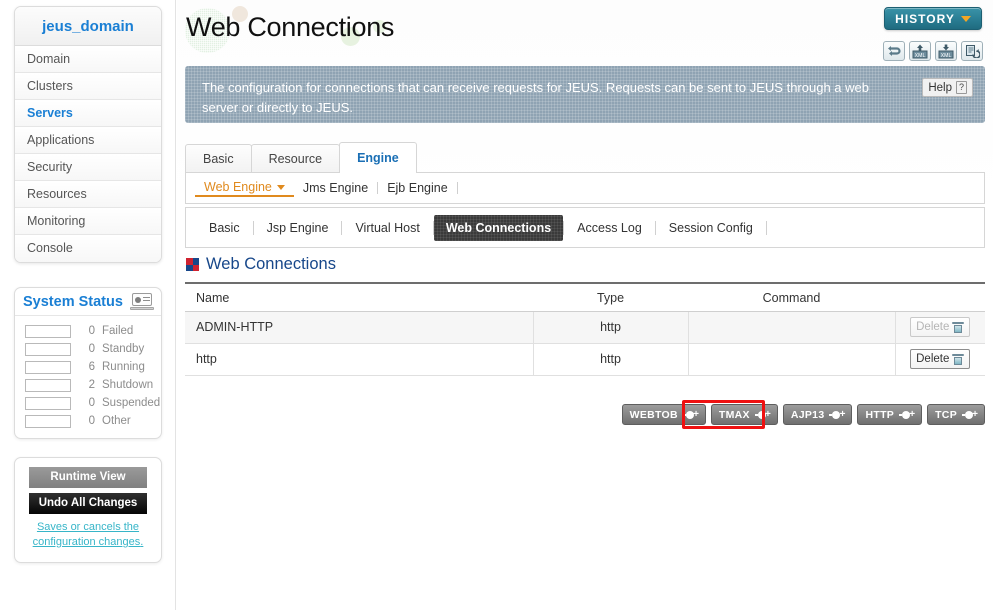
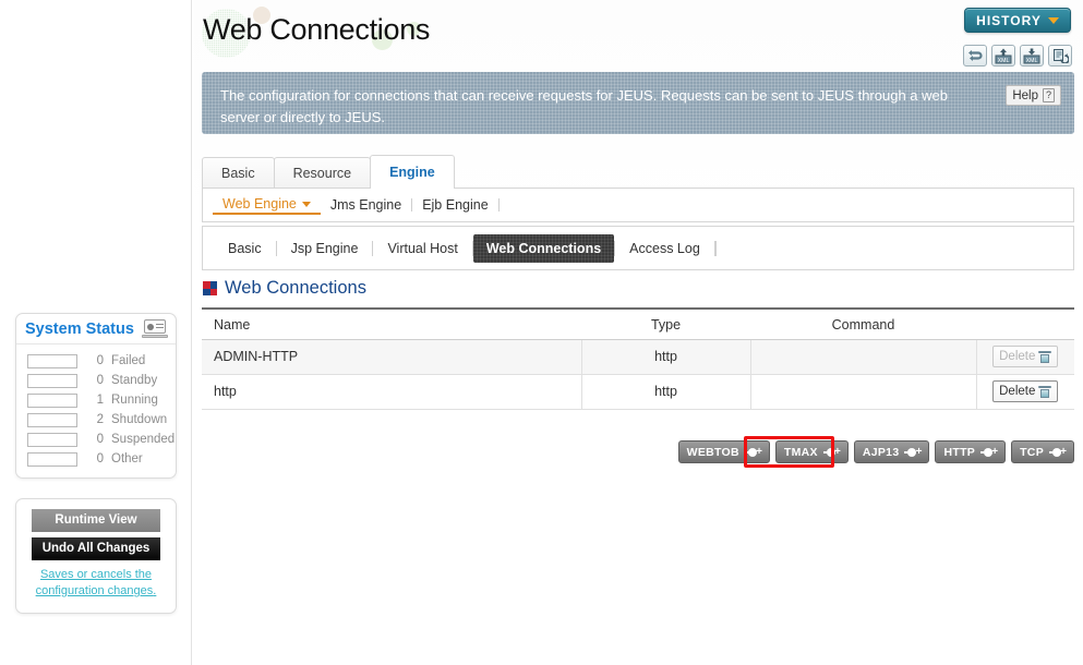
- jeus_domain
- Domain
- Clusters
- Servers
- Applications
- Security
- Resources
- Monitoring
- Console
  System Status
  0
  Failed
  0
  Standby
- 6
+ 1
  Running
  2
  Shutdown
  0
  Suspended
  0
  Other
  Runtime View
  Undo All Changes
  Saves or cancels the configuration changes.
  Web Connections
  HISTORY
  The configuration for connections that can receive requests for JEUS. Requests can be sent to JEUS through a web server or directly to JEUS.
  Help
  ?
  Basic
  Resource
  Engine
  Web Engine
  Jms Engine
  Ejb Engine
  Basic
  Jsp Engine
  Virtual Host
  Web Connections
  Access Log
- Session Config
  Web Connections
  Name	Type	Command
  ADMIN-HTTP	http		Delete
  http	http		Delete
  WEBTOB
  +
  TMAX
  +
  AJP13
  +
  HTTP
  +
  TCP
  +
